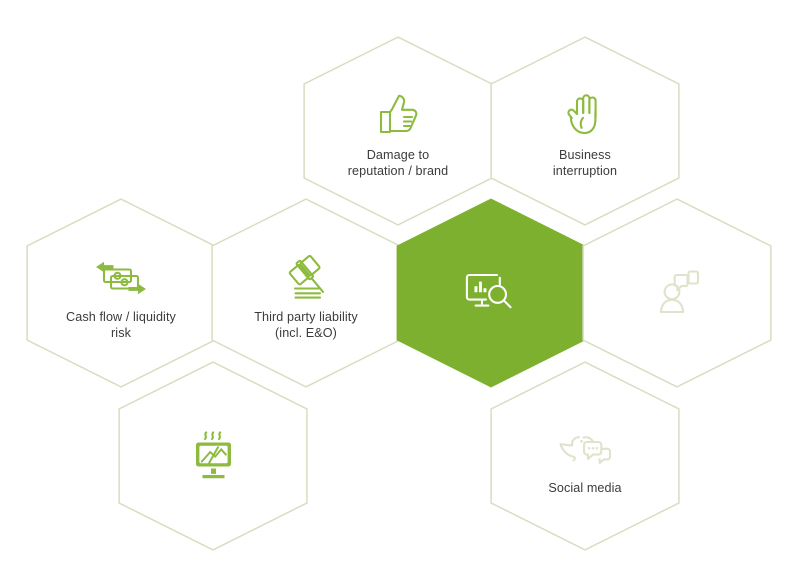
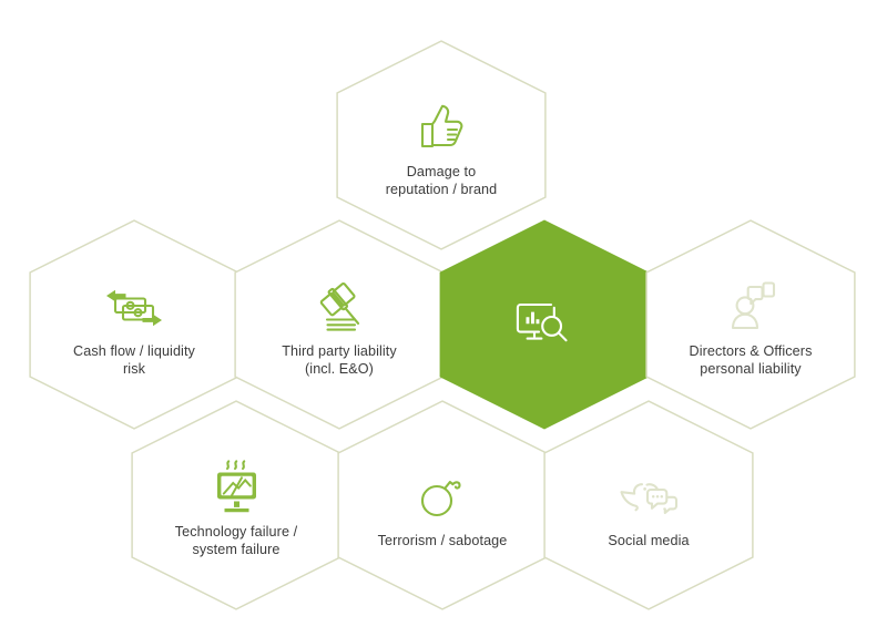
  Damage to
  reputation / brand
- Business
- interruption
  Cash flow / liquidity
  risk
  Third party liability
  (incl. E&O)
+ Directors & Officers
+ personal liability
+ Technology failure /
+ system failure
+ Terrorism / sabotage
  Social media
